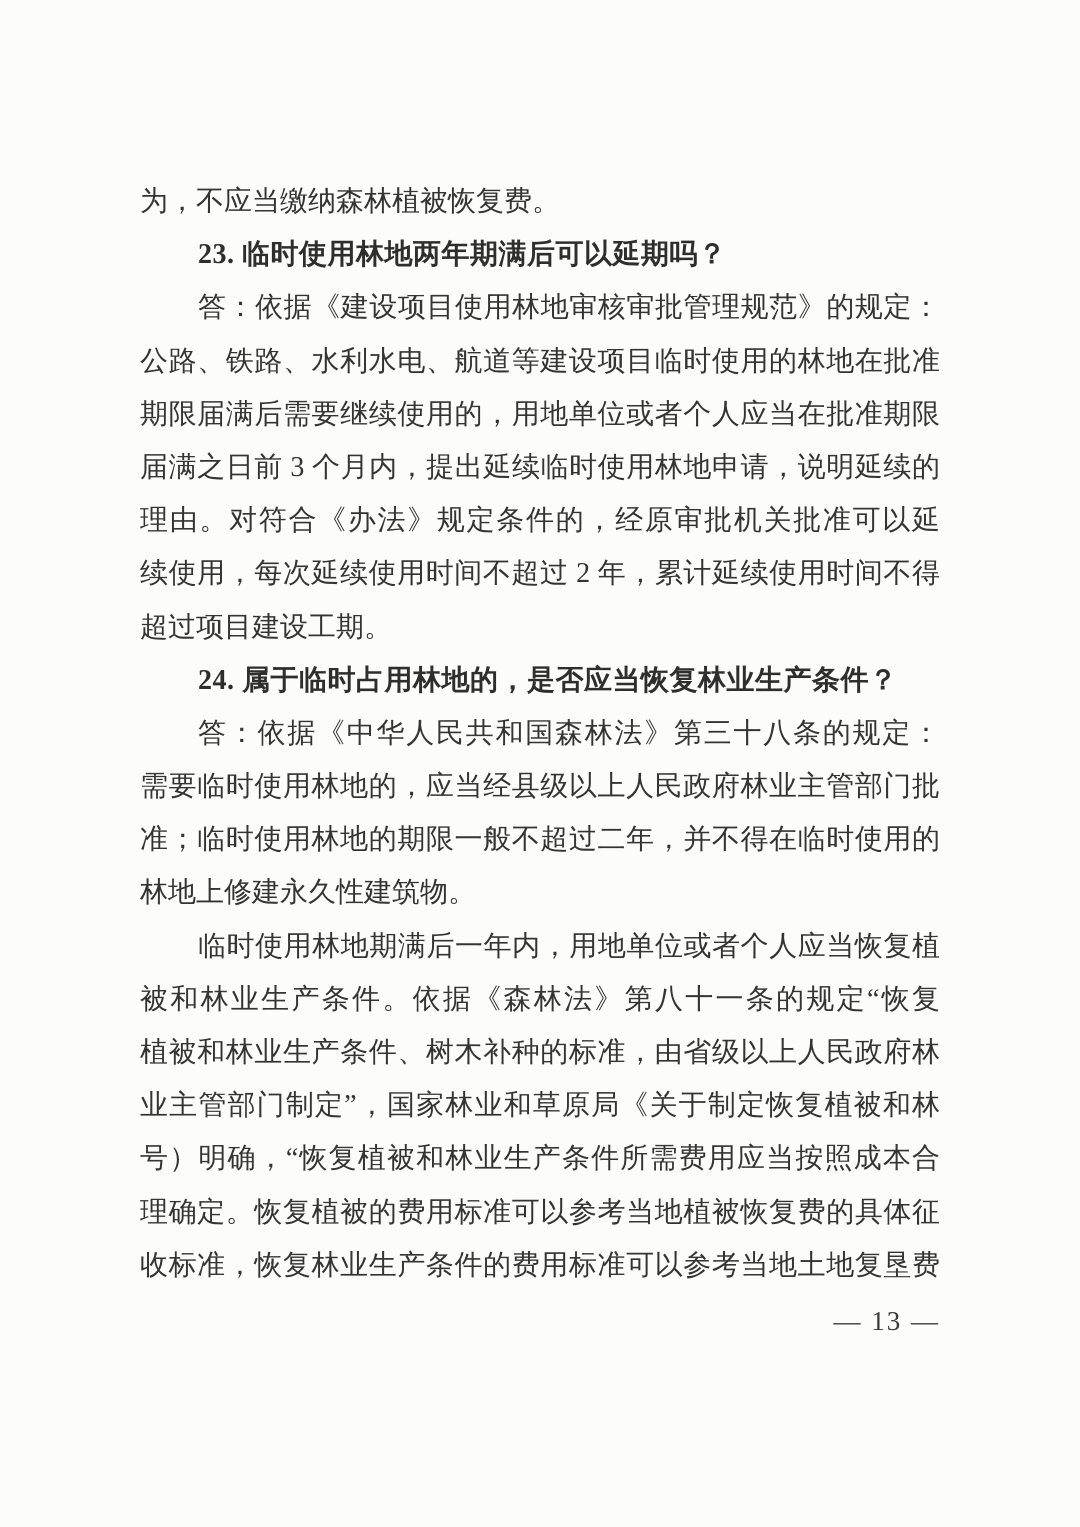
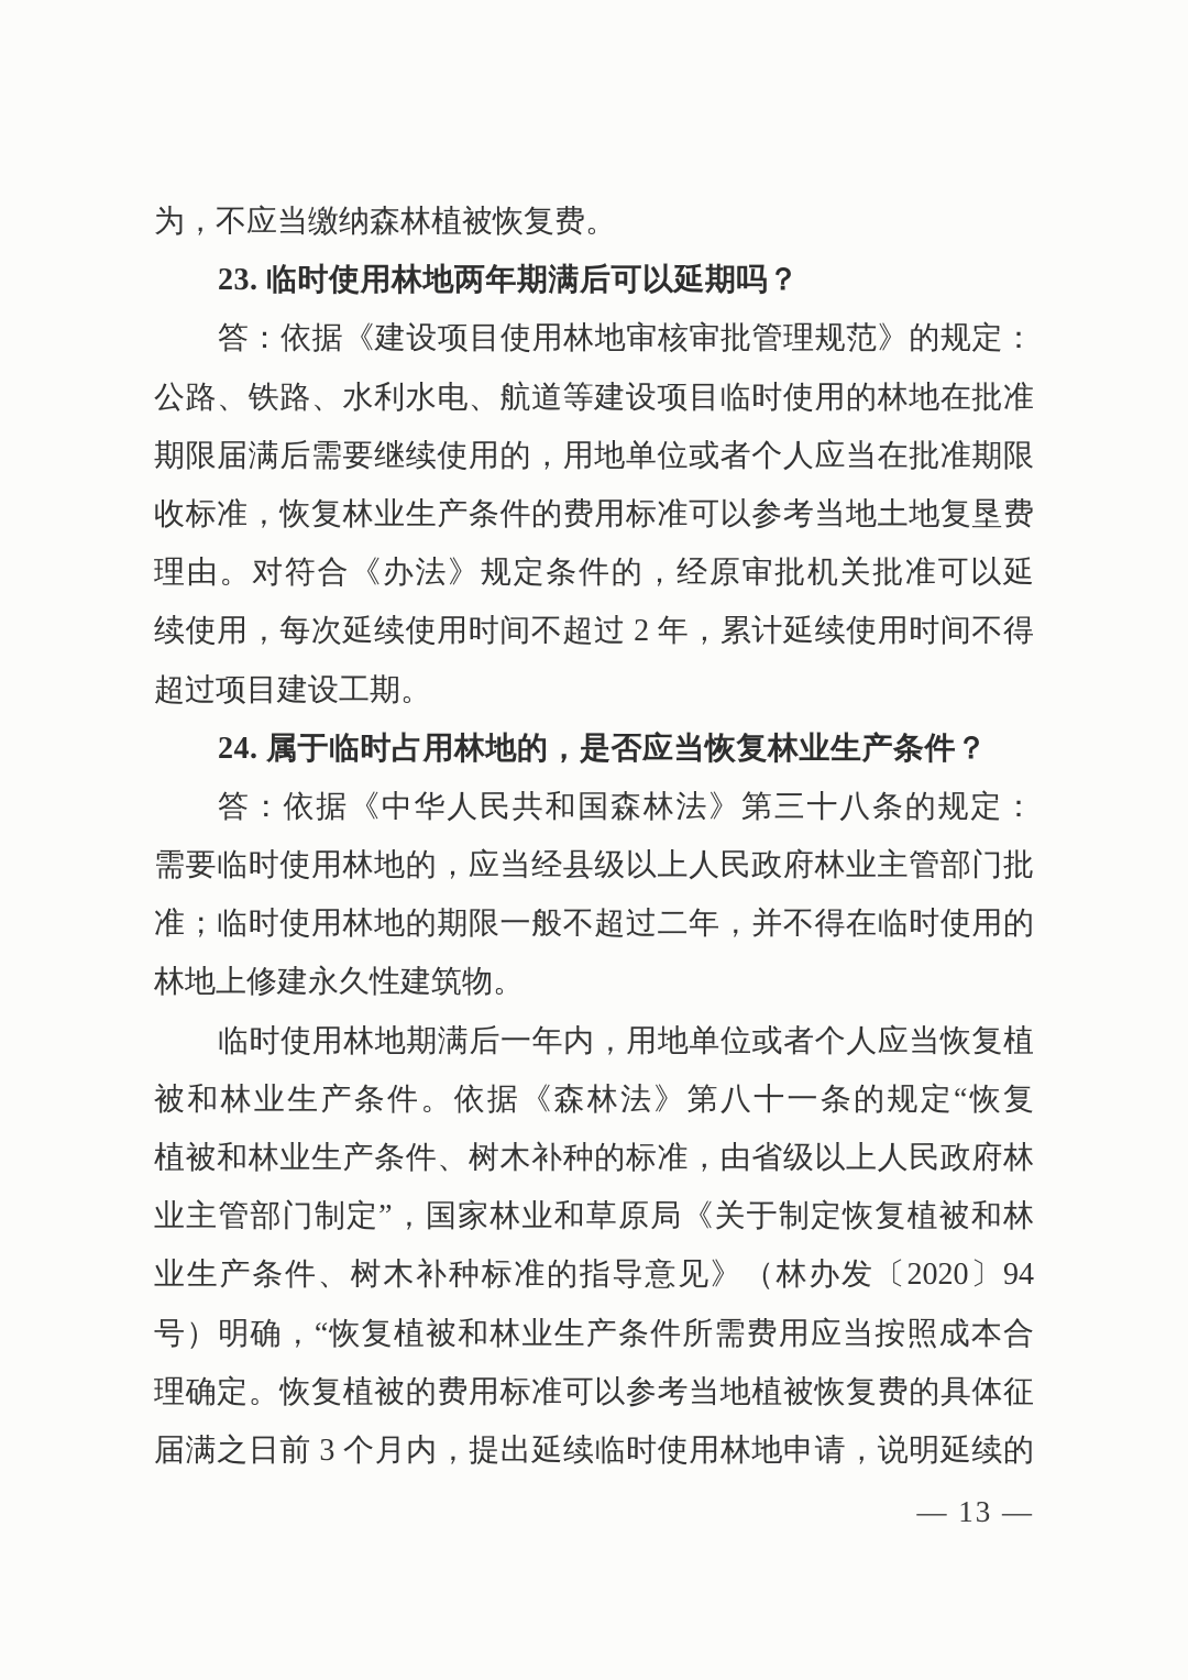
  为，不应当缴纳森林植被恢复费。
  23. 临时使用林地两年期满后可以延期吗？
  答：依据《建设项目使用林地审核审批管理规范》的规定：
  公路、铁路、水利水电、航道等建设项目临时使用的林地在批准
  期限届满后需要继续使用的，用地单位或者个人应当在批准期限
- 届满之日前 3 个月内，提出延续临时使用林地申请，说明延续的
+ 收标准，恢复林业生产条件的费用标准可以参考当地土地复垦费
  理由。对符合《办法》规定条件的，经原审批机关批准可以延
  续使用，每次延续使用时间不超过 2 年，累计延续使用时间不得
  超过项目建设工期。
  24. 属于临时占用林地的，是否应当恢复林业生产条件？
  答：依据《中华人民共和国森林法》第三十八条的规定：
  需要临时使用林地的，应当经县级以上人民政府林业主管部门批
  准；临时使用林地的期限一般不超过二年，并不得在临时使用的
  林地上修建永久性建筑物。
  临时使用林地期满后一年内，用地单位或者个人应当恢复植
  被和林业生产条件。依据《森林法》第八十一条的规定“恢复
  植被和林业生产条件、树木补种的标准，由省级以上人民政府林
  业主管部门制定”，国家林业和草原局《关于制定恢复植被和林
+ 业生产条件、树木补种标准的指导意见》（林办发〔2020〕94
  号）明确，“恢复植被和林业生产条件所需费用应当按照成本合
  理确定。恢复植被的费用标准可以参考当地植被恢复费的具体征
- 收标准，恢复林业生产条件的费用标准可以参考当地土地复垦费
+ 届满之日前 3 个月内，提出延续临时使用林地申请，说明延续的
  — 13 —
